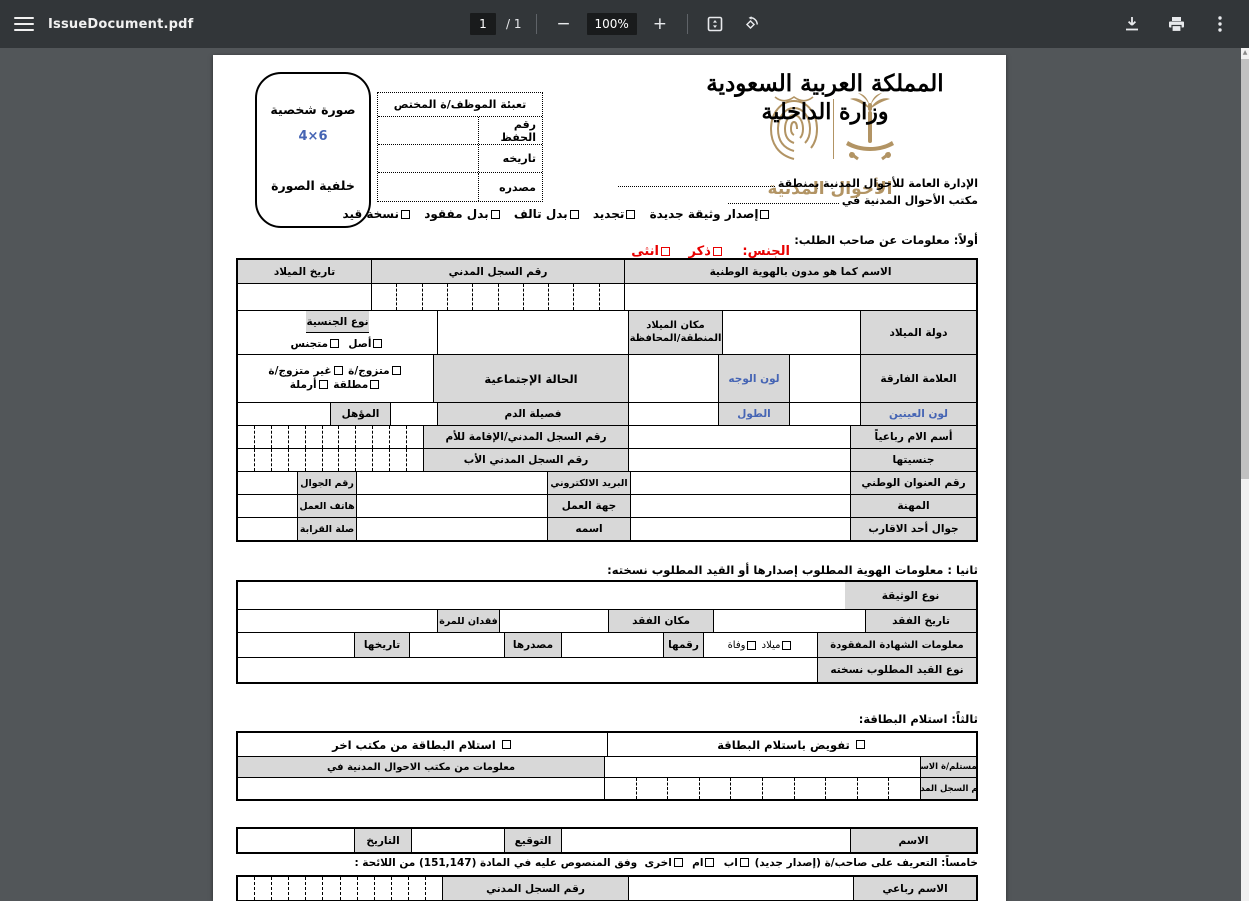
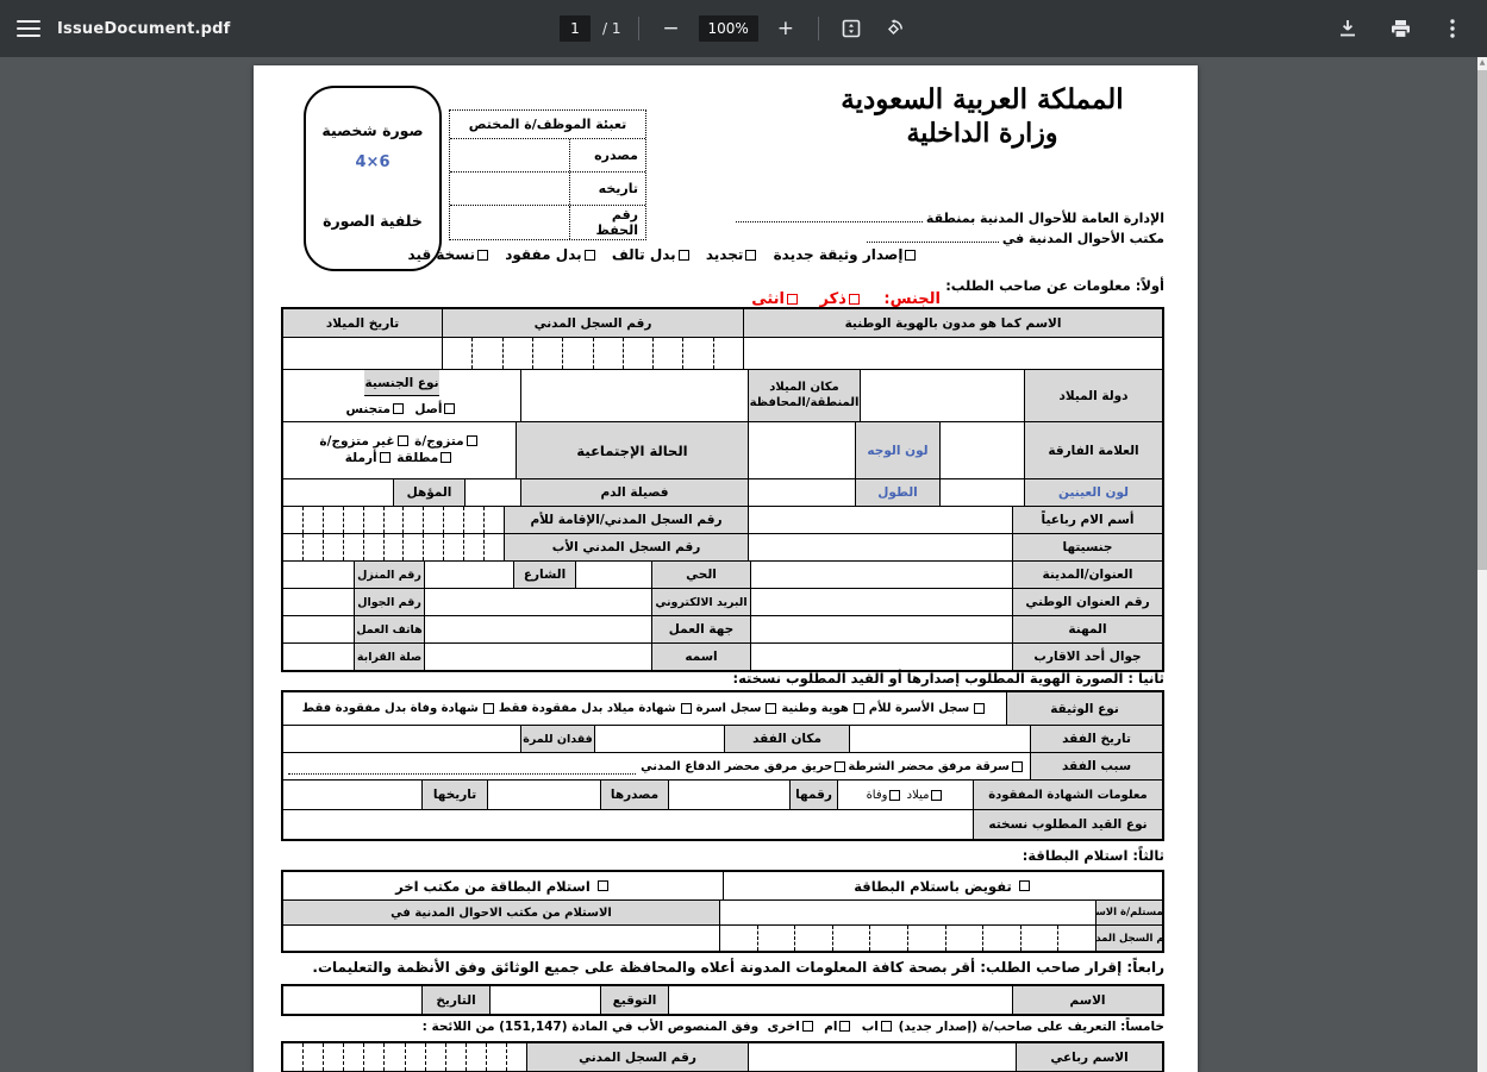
  IssueDocument.pdf
  1
  / 1
  −
  100%
  +
  صورة شخصية
  6×4
  خلفية الصورة
  تعبئة الموظف/ة المختص
- رقم الحفظ
+ مصدره
  تاريخه
- مصدره
+ رقم الحفظ
- الأحوال المدنية
  المملكة العربية السعودية
  وزارة الداخلية
  الإدارة العامة للأحوال المدنية بمنطقة
  مكتب الأحوال المدنية في
  إصدار وثيقة جديدة تجديد بدل تالف بدل مفقود نسخة قيد
  أولاً: معلومات عن صاحب الطلب:
  الجنس: ذكر انثى
  الاسم كما هو مدون بالهوية الوطنية
  رقم السجل المدني
  تاريخ الميلاد
  دولة الميلاد
  مكان الميلاد
  المنطقة/المحافظة
  نوع الجنسية
  أصل
  متجنس
  العلامة الفارقة
  لون الوجه
  الحالة الإجتماعية
  متزوج/ة غير متزوج/ة
  مطلقة أرملة
  لون العينين
  الطول
  فصيلة الدم
  المؤهل
  أسم الام رباعياً
  رقم السجل المدني/الإقامة للأم
  جنسيتها
  رقم السجل المدني الأب
+ العنوان/المدينة
+ الحي
+ الشارع
+ رقم المنزل
  رقم العنوان الوطني
  البريد الالكتروني
  رقم الجوال
  المهنة
  جهة العمل
  هاتف العمل
  جوال أحد الاقارب
  اسمه
  صلة القرابة
- ثانيا : معلومات الهوية المطلوب إصدارها أو القيد المطلوب نسخته:
+ ثانيا : الصورة الهوية المطلوب إصدارها أو القيد المطلوب نسخته:
  نوع الوثيقة
+ سجل الأسرة للأم
+ هوية وطنية
+ سجل اسرة
+ شهادة ميلاد بدل مفقودة فقط
+ شهادة وفاة بدل مفقودة فقط
  تاريخ الفقد
  مكان الفقد
  فقدان للمرة
+ سبب الفقد
+ سرقة مرفق محضر الشرطة
+ حريق مرفق محضر الدفاع المدني
  معلومات الشهادة المفقودة
  ميلاد
  وفاة
  رقمها
  مصدرها
  تاريخها
  نوع القيد المطلوب نسخته
  ثالثاً: استلام البطاقة:
  تفويض باستلام البطاقة
  استلام البطاقة من مكتب اخر
  مستلم/ة الاس
- معلومات من مكتب الاحوال المدنية في
+ الاستلام من مكتب الاحوال المدنية في
  م السجل المد
+ رابعاً: إقرار صاحب الطلب: أقر بصحة كافة المعلومات المدونة أعلاه والمحافظة على جميع الوثائق وفق الأنظمة والتعليمات.
  الاسم
  التوقيع
  التاريخ
- خامساً: التعريف على صاحب/ة (إصدار جديد) اب ام اخرى وفق المنصوص عليه في المادة (151,147) من اللائحة :
+ خامساً: التعريف على صاحب/ة (إصدار جديد) اب ام اخرى وفق المنصوص الأب في المادة (151,147) من اللائحة :
  الاسم رباعي
  رقم السجل المدني
